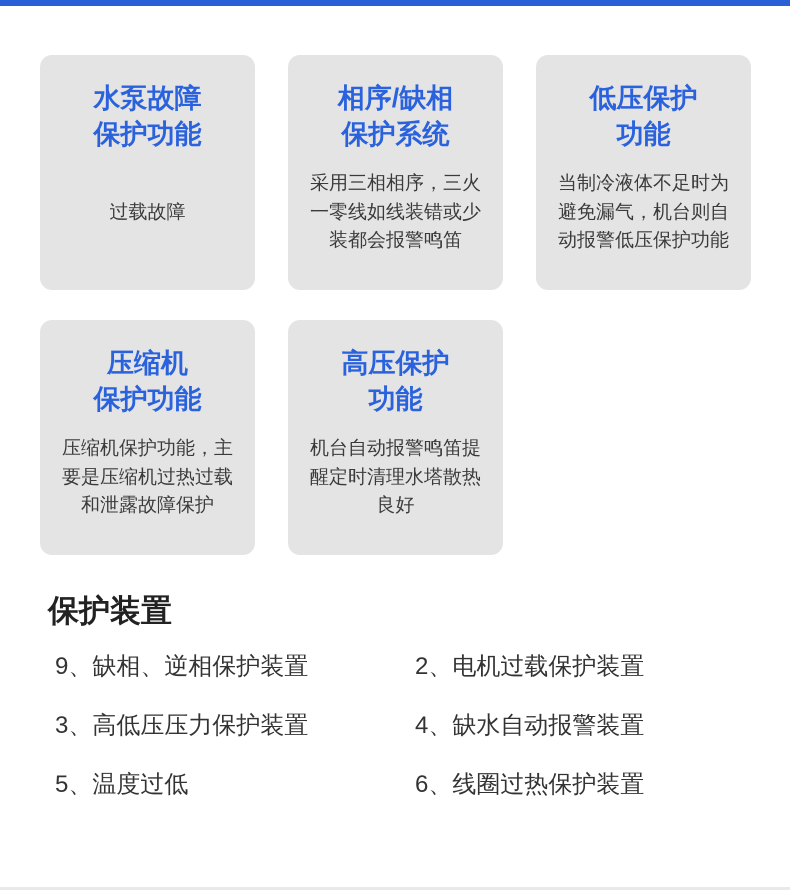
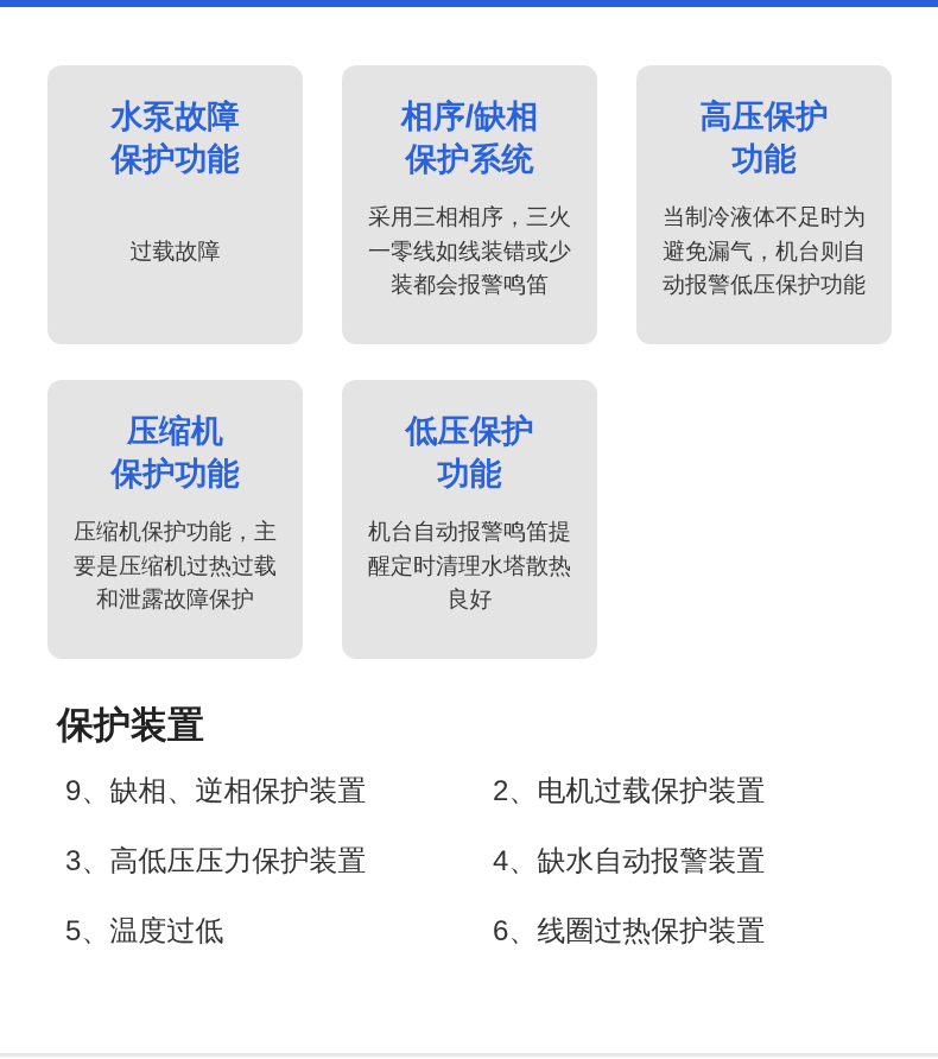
  水泵故障
  保护功能
  过载故障
  相序/缺相
  保护系统
  采用三相相序，三火一零线如线装错或少装都会报警鸣笛
- 低压保护
+ 高压保护
  功能
  当制冷液体不足时为避免漏气，机台则自动报警低压保护功能
  压缩机
  保护功能
  压缩机保护功能，主要是压缩机过热过载和泄露故障保护
- 高压保护
+ 低压保护
  功能
  机台自动报警鸣笛提醒定时清理水塔散热良好
  保护装置
  9、缺相、逆相保护装置
  2、电机过载保护装置
  3、高低压压力保护装置
  4、缺水自动报警装置
  5、温度过低
  6、线圈过热保护装置
